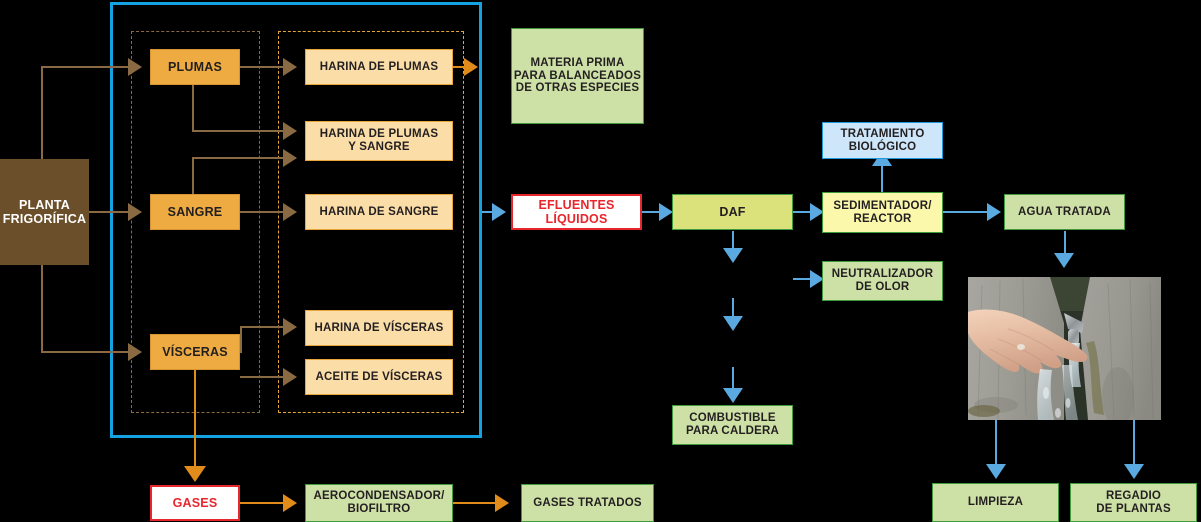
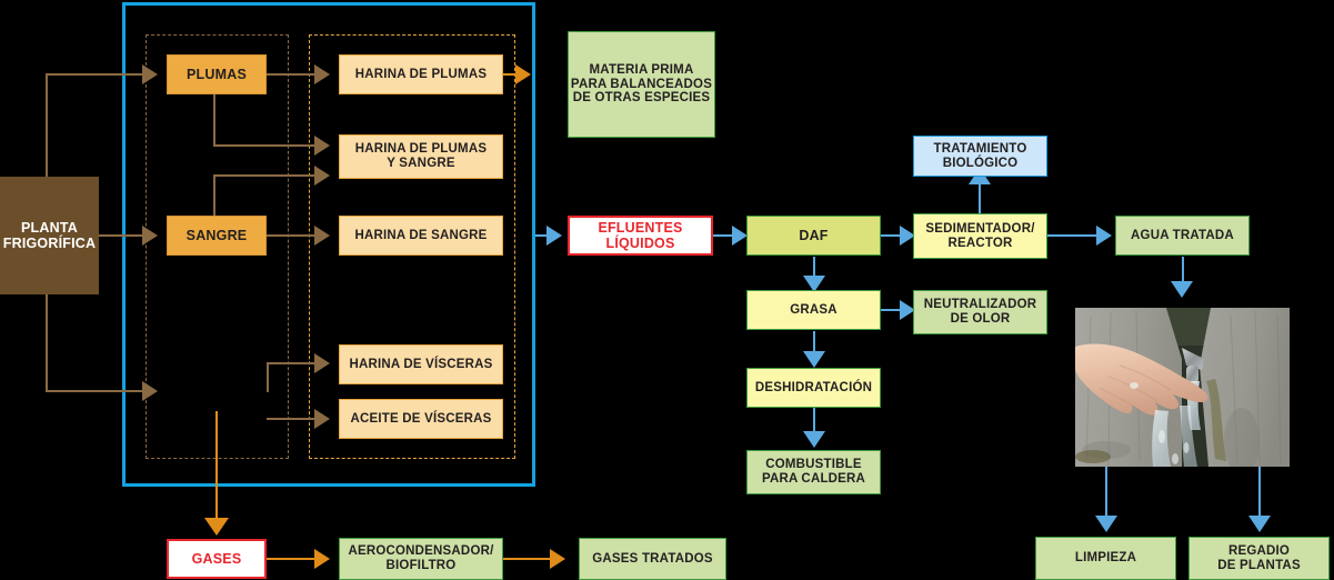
  PLANTA
  FRIGORÍFICA
  PLUMAS
  SANGRE
- VÍSCERAS
  HARINA DE PLUMAS
  HARINA DE PLUMAS
  Y SANGRE
  HARINA DE SANGRE
  HARINA DE VÍSCERAS
  ACEITE DE VÍSCERAS
  MATERIA PRIMA
  PARA BALANCEADOS
  DE OTRAS ESPECIES
  EFLUENTES LÍQUIDOS
  DAF
+ GRASA
+ DESHIDRATACIÓN
  COMBUSTIBLE
  PARA CALDERA
  NEUTRALIZADOR
  DE OLOR
  SEDIMENTADOR/
  REACTOR
  TRATAMIENTO
  BIOLÓGICO
  AGUA TRATADA
  LIMPIEZA
  REGADIO
  DE PLANTAS
  GASES
  AEROCONDENSADOR/
  BIOFILTRO
  GASES TRATADOS
